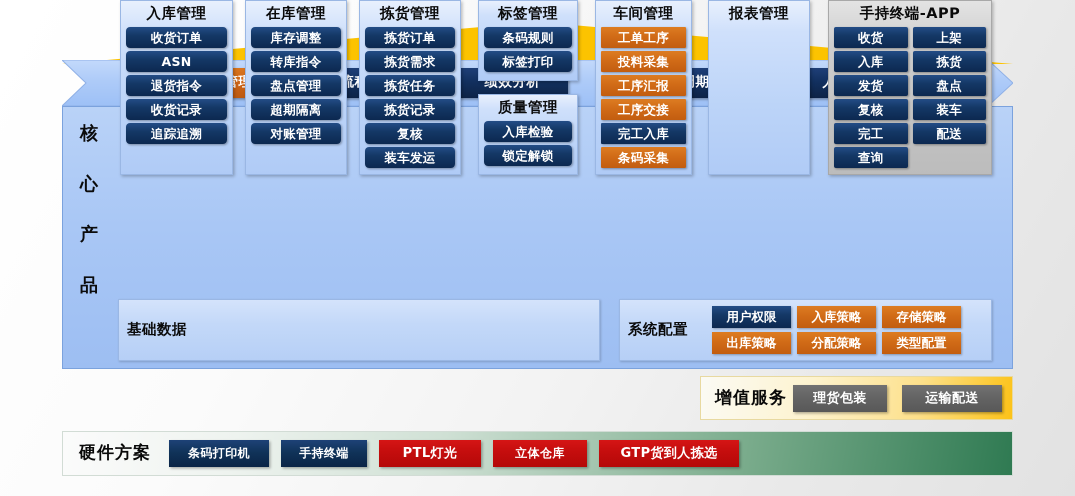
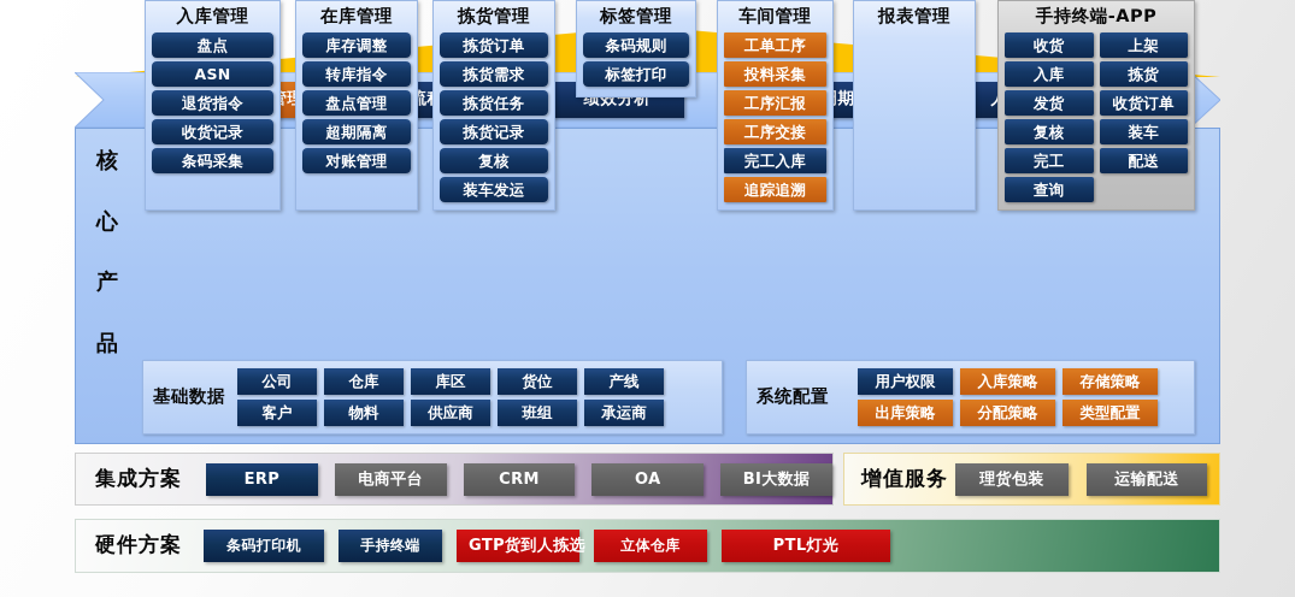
  绩效分析
  核
  心
  产
  品
  入库管理
- 收货订单
+ 盘点
  ASN
  退货指令
  收货记录
- 追踪追溯
+ 条码采集
  在库管理
  库存调整
  转库指令
  盘点管理
  超期隔离
  对账管理
  拣货管理
  拣货订单
  拣货需求
  拣货任务
  拣货记录
  复核
  装车发运
  标签管理
  条码规则
  标签打印
- 质量管理
- 入库检验
- 锁定解锁
  车间管理
  工单工序
  投料采集
  工序汇报
  工序交接
  完工入库
- 条码采集
+ 追踪追溯
  报表管理
  手持终端-APP
  收货
  上架
  入库
  拣货
  发货
- 盘点
+ 收货订单
  复核
  装车
  完工
  配送
  查询
  基础数据
+ 公司
+ 仓库
+ 库区
+ 货位
+ 产线
+ 客户
+ 物料
+ 供应商
+ 班组
+ 承运商
  系统配置
  用户权限
  入库策略
  存储策略
  出库策略
  分配策略
  类型配置
+ 集成方案
+ ERP
+ 电商平台
+ CRM
+ OA
+ BI大数据
  增值服务
  理货包装
  运输配送
  硬件方案
  条码打印机
  手持终端
- PTL灯光
+ GTP货到人拣选
  立体仓库
- GTP货到人拣选
+ PTL灯光
